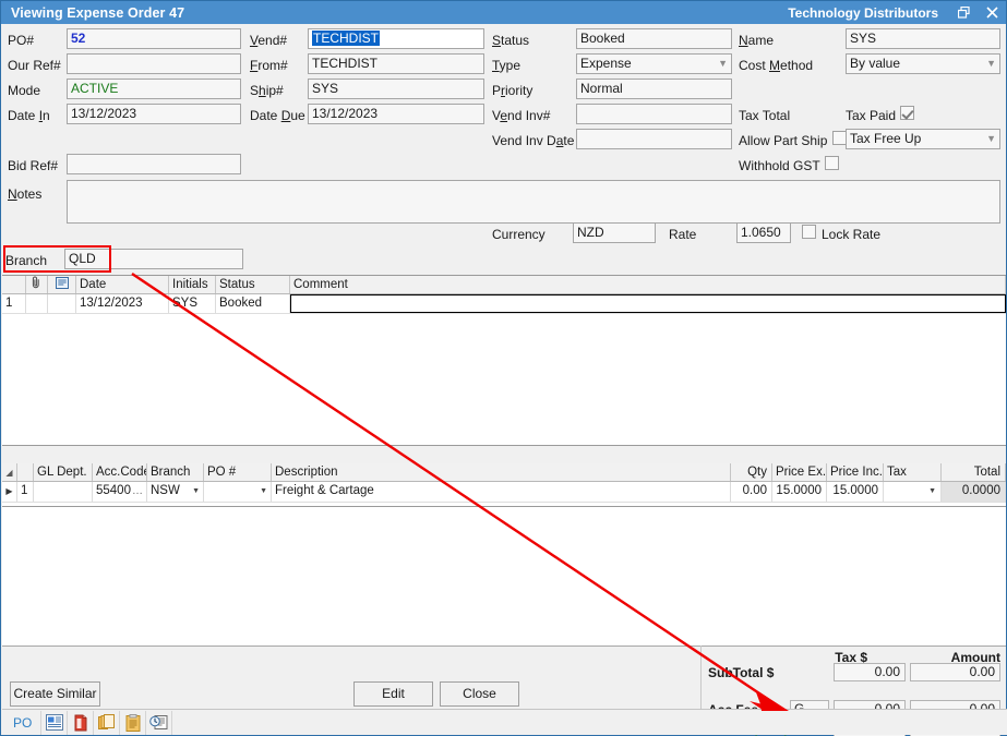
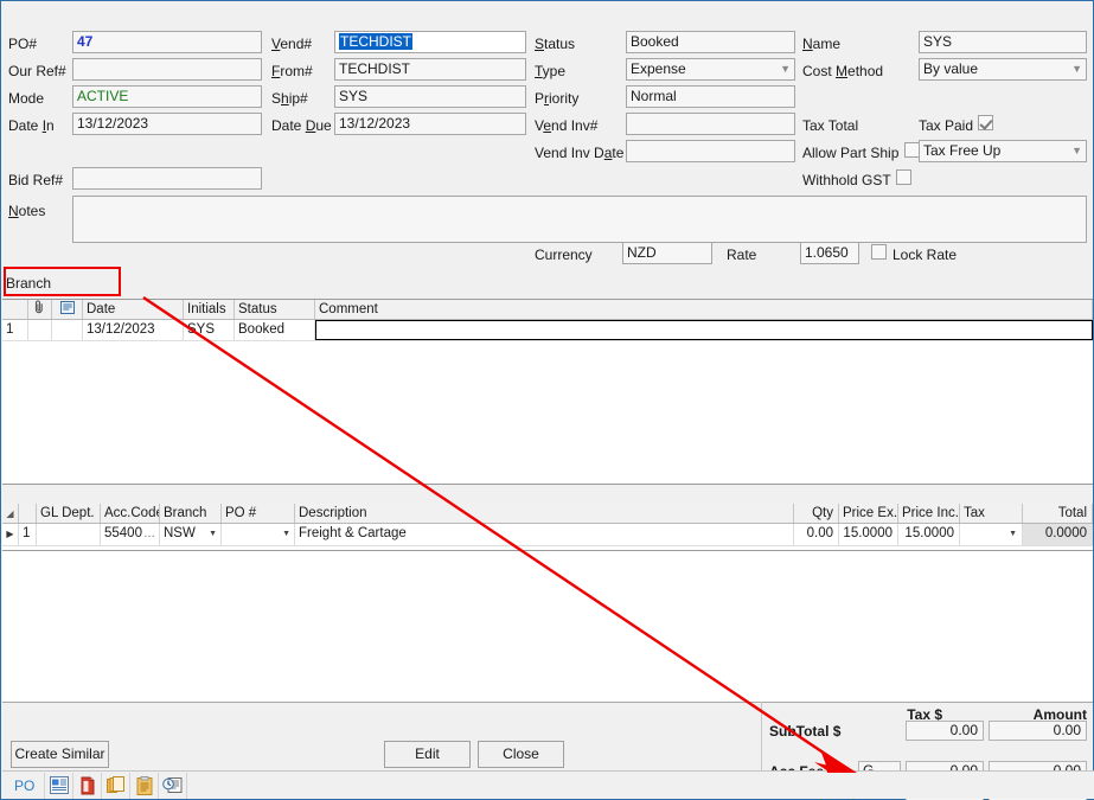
- Viewing Expense Order 47
- Technology Distributors
  PO#
- 52
+ 47
  Our Ref#
  Mode
  ACTIVE
  Date In
  13/12/2023
  Bid Ref#
  Notes
  Vend#
  TECHDIST
  From#
  TECHDIST
  Ship#
  SYS
  Date Due
  13/12/2023
  Vend Inv#
  Vend Inv Date
  Status
  Booked
  Type
  Expense
  ▼
  Priority
  Normal
  Tax Total
  Allow Part Ship
  Withhold GST
  Name
  SYS
  Cost Method
  By value
  ▼
  Tax Paid
  Tax Free Up
  ▼
  Currency
  NZD
  Rate
  1.0650
  Lock Rate
  Branch
- QLD
  Date
  Initials
  Status
  Comment
  1
  13/12/2023
  Booked
  ◢
  GL Dept.
  Acc.Code
  Branch
  PO #
  Description
  Qty
  Price Ex.
  Price Inc.
  Tax
  Total
  ▶
  1
  55400
  …
  NSW
  Freight & Cartage
  0.00
  15.0000
  15.0000
  0.0000
  Create Similar
  Edit
  Close
  Tax $
  Amount
  SuTotal $
  0.00
  0.00
  PO
